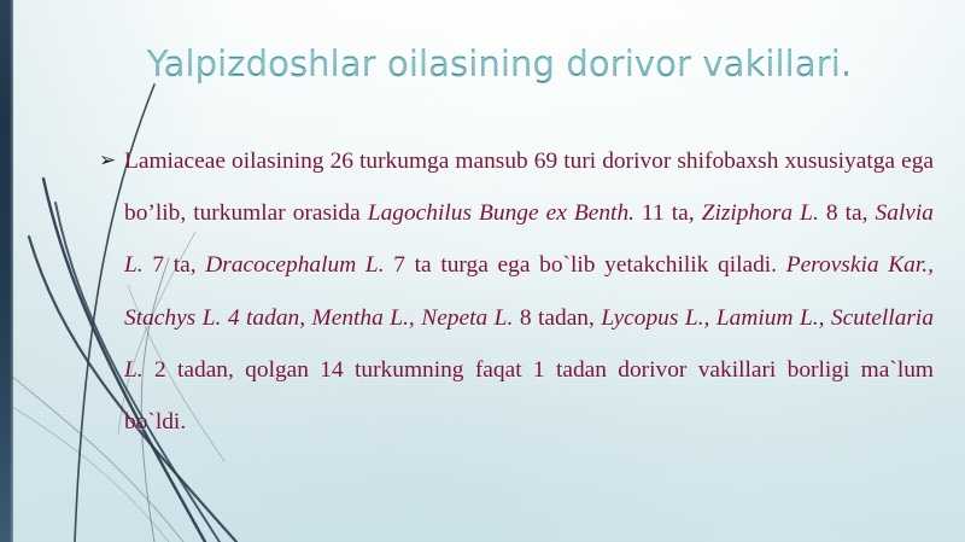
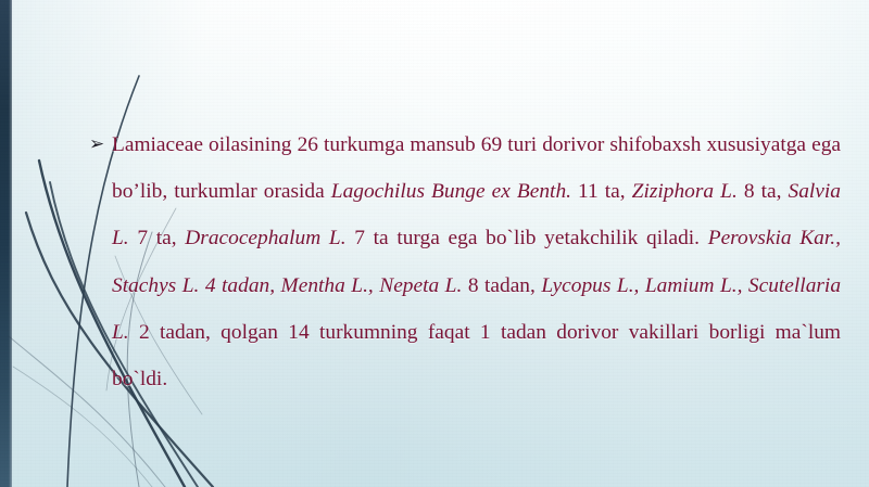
- Yalpizdoshlar oilasining dorivor vakillari.
  ➢
  Lamiaceae oilasining 26 turkumga mansub 69 turi dorivor shifobaxsh xususiyatga ega bo’lib, turkumlar orasida Lagochilus Bunge ex Benth. 11 ta, Ziziphora L. 8 ta, Salvia L. 7 ta, Dracocephalum L. 7 ta turga ega bo`lib yetakchilik qiladi. Perovskia Kar., Stachys L. 4 tadan, Mentha L., Nepeta L. 8 tadan, Lycopus L., Lamium L., Scutellaria L. 2 tadan, qolgan 14 turkumning faqat 1 tadan dorivor vakillari borligi ma`lum bo`ldi.
